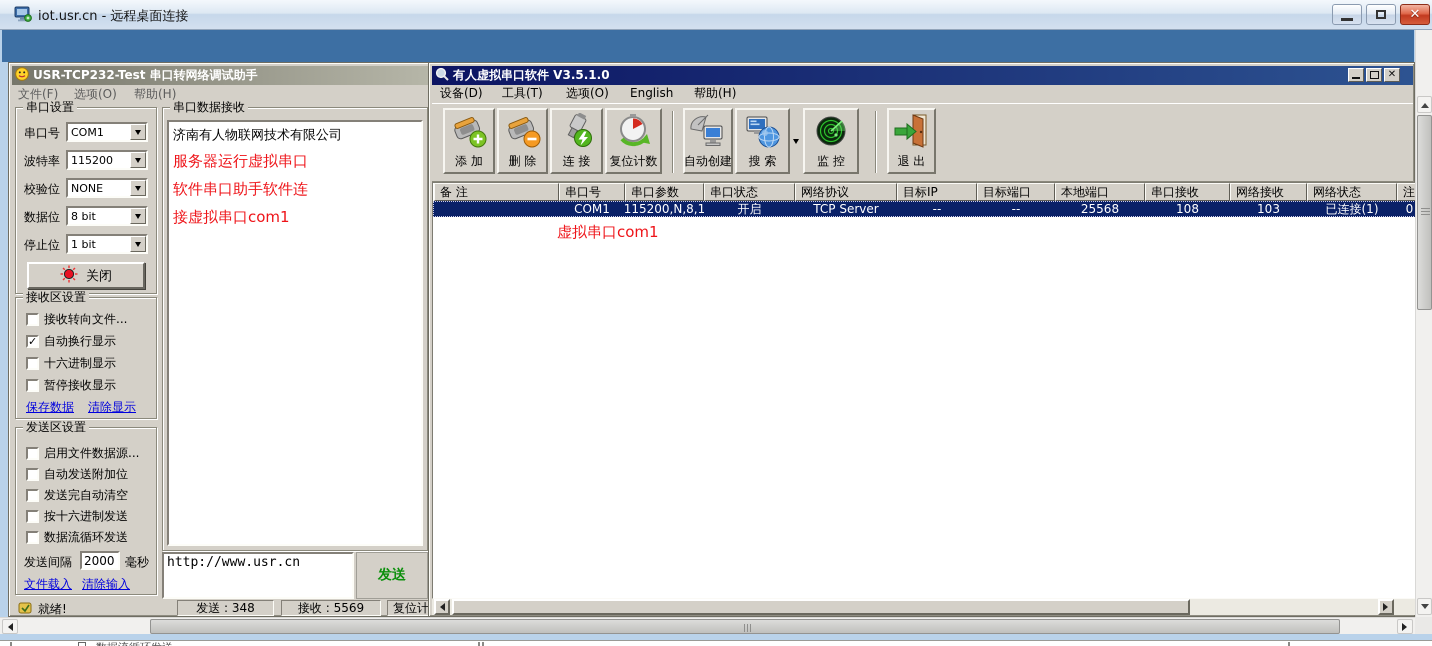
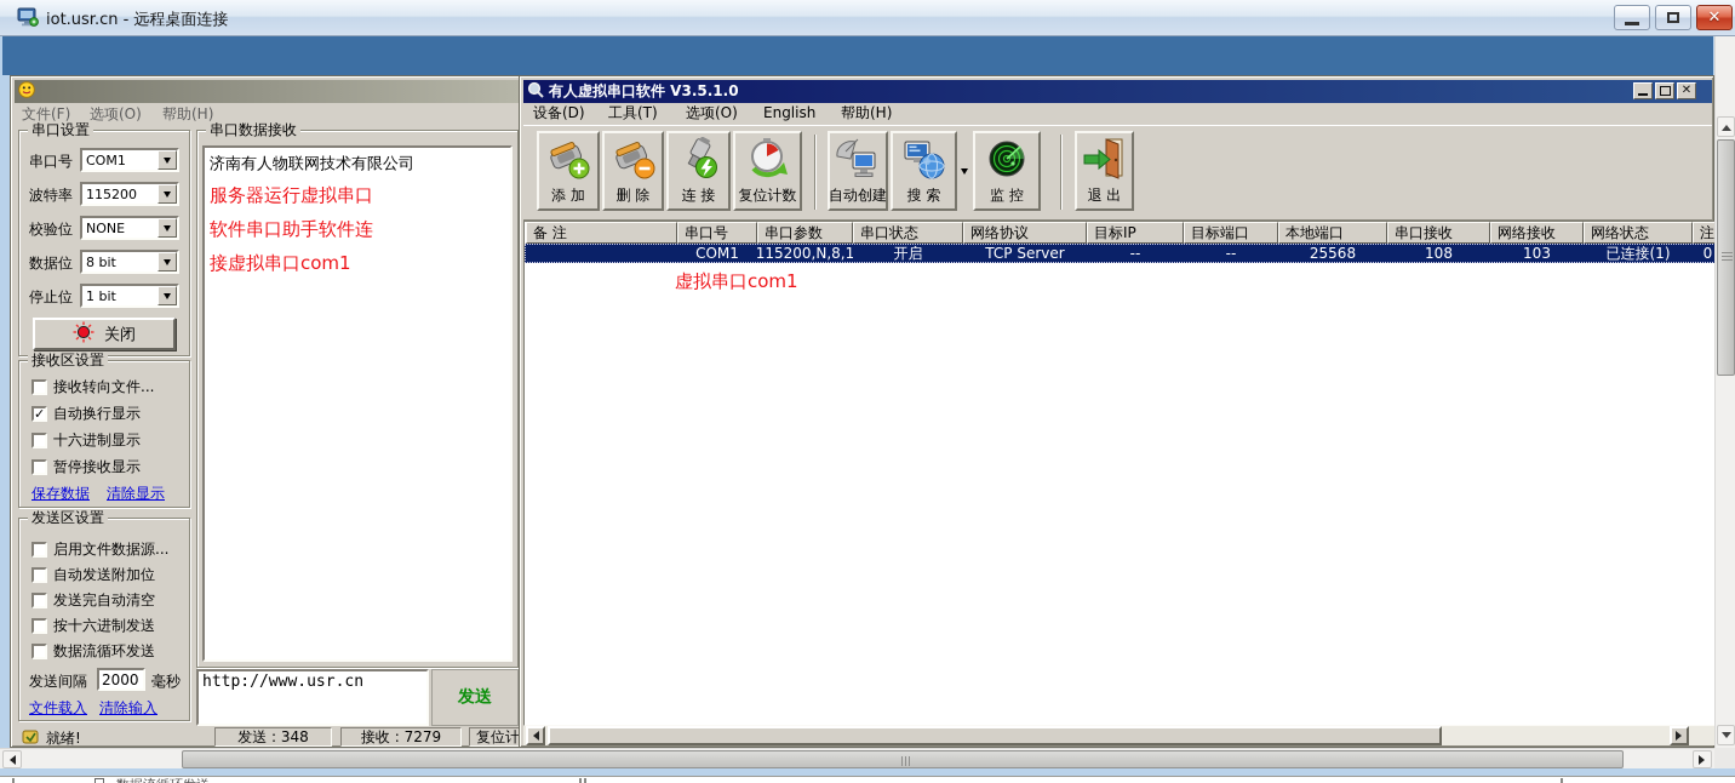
- USR-TCP232-Test 串口转网络调试助手
  文件(F)
  选项(O)
  帮助(H)
  串口设置
  串口号
  COM1
  波特率
  115200
  校验位
  NONE
  数据位
  8 bit
  停止位
  1 bit
  关闭
  接收区设置
  接收转向文件...
  ✓
  自动换行显示
  十六进制显示
  暂停接收显示
  保存数据
  清除显示
  发送区设置
  启用文件数据源...
  自动发送附加位
  发送完自动清空
  按十六进制发送
  数据流循环发送
  发送间隔
  2000
  毫秒
  文件载入
  清除输入
  串口数据接收
  济南有人物联网技术有限公司
  服务器运行虚拟串口
  软件串口助手软件连
  接虚拟串口com1
  http://www.usr.cn
  发送
  就绪!
  发送 : 348
- 接收 : 5569
+ 接收 : 7279
  复位计
  有人虚拟串口软件 V3.5.1.0
  ✕
  设备(D)
  工具(T)
  选项(O)
  English
  帮助(H)
  添 加
  删 除
  连 接
  复位计数
  自动创建
  搜 索
  监 控
  退 出
  备 注
  串口号
  串口参数
  串口状态
  网络协议
  目标IP
  目标端口
  本地端口
  串口接收
  网络接收
  网络状态
  注
  COM1
  115200,N,8,1
  开启
  TCP Server
  --
  --
  25568
  108
  103
  已连接(1)
  0
  虚拟串口com1
  iot.usr.cn - 远程桌面连接
  ✕
